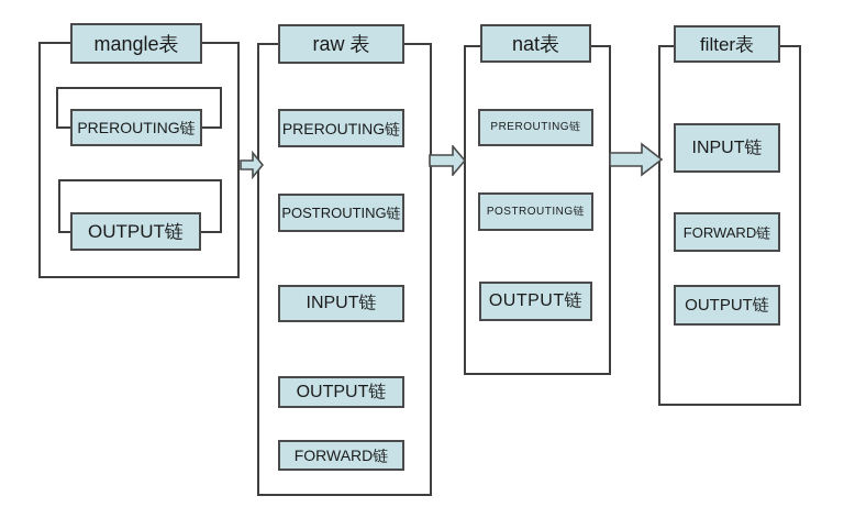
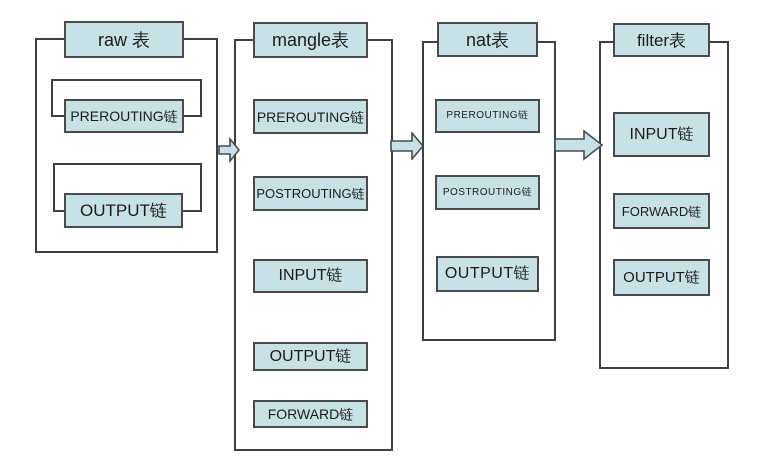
- mangle表
+ raw 表
  PREROUTING链
  OUTPUT链
- raw 表
+ mangle表
  PREROUTING链
  POSTROUTING链
  INPUT链
  OUTPUT链
  FORWARD链
  nat表
  PREROUTING链
  POSTROUTING链
  OUTPUT链
  filter表
  INPUT链
  FORWARD链
  OUTPUT链
